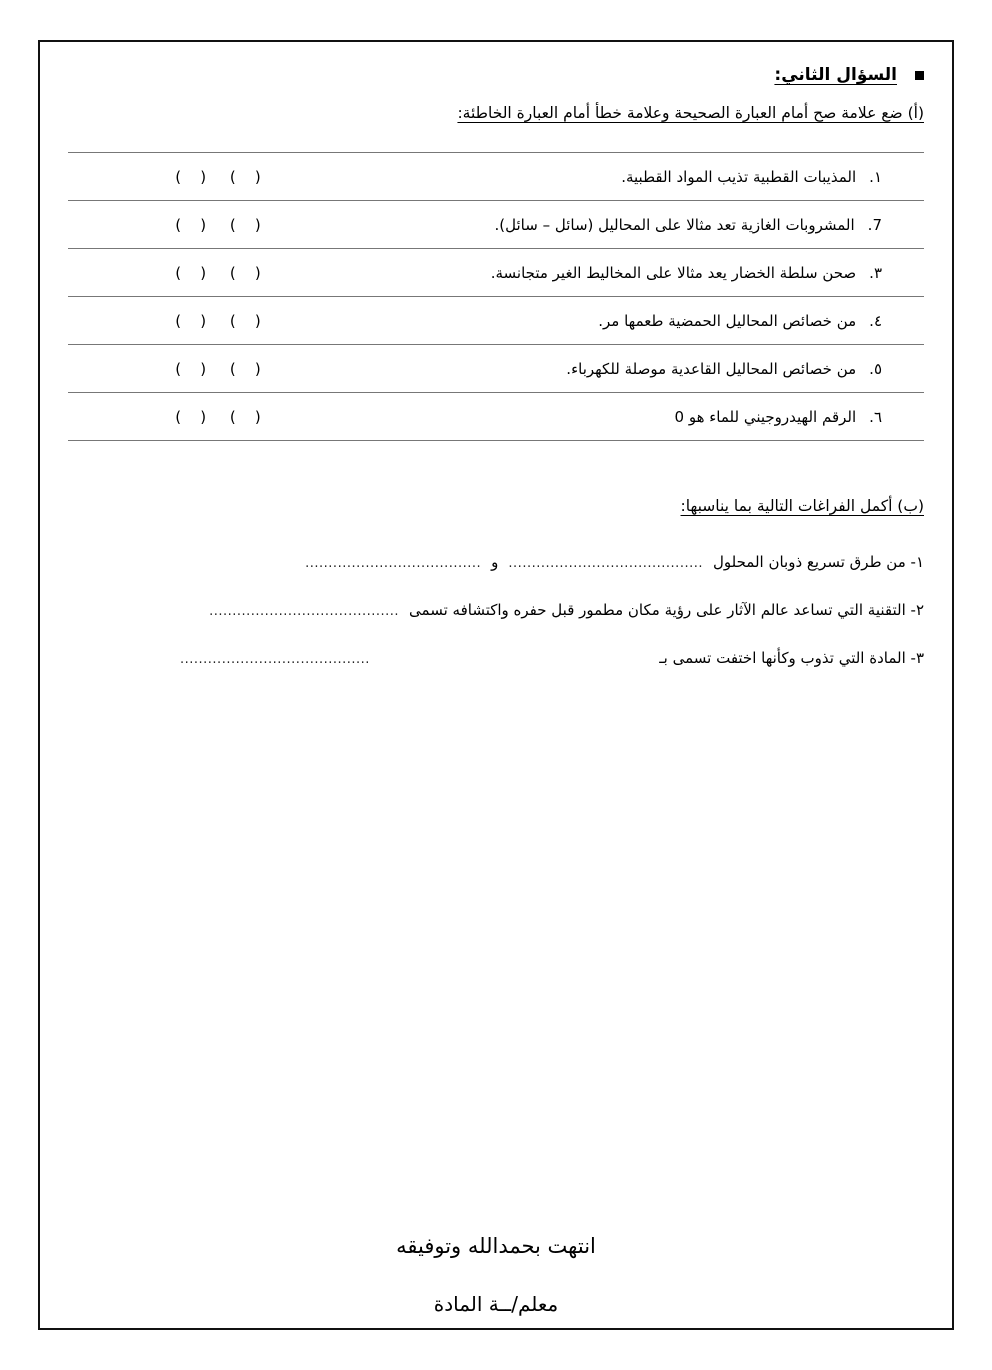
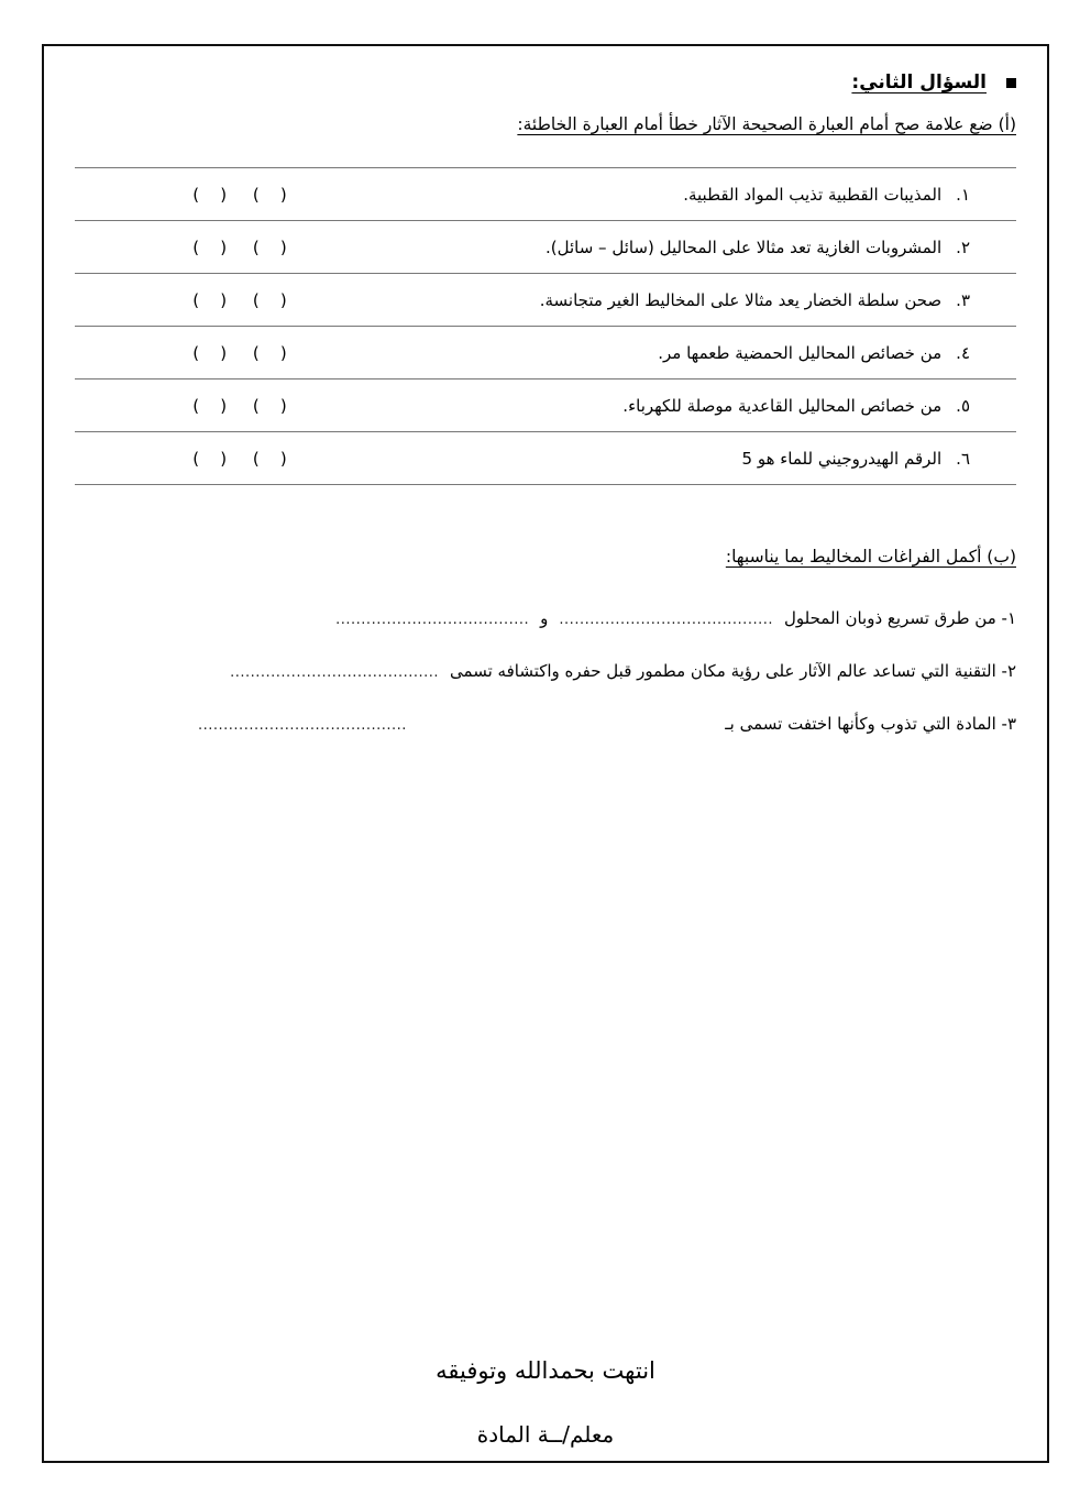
  السؤال الثاني:
- (أ) ضع علامة صح أمام العبارة الصحيحة وعلامة خطأ أمام العبارة الخاطئة:
+ (أ) ضع علامة صح أمام العبارة الصحيحة الآثار خطأ أمام العبارة الخاطئة:
  ١.
  المذيبات القطبية تذيب المواد القطبية.
  ( ) ( )
- 7.
+ ٢.
  المشروبات الغازية تعد مثالا على المحاليل (سائل – سائل).
  ( ) ( )
  ٣.
  صحن سلطة الخضار يعد مثالا على المخاليط الغير متجانسة.
  ( ) ( )
  ٤.
  من خصائص المحاليل الحمضية طعمها مر.
  ( ) ( )
  ٥.
  من خصائص المحاليل القاعدية موصلة للكهرباء.
  ( ) ( )
  ٦.
- الرقم الهيدروجيني للماء هو 0
+ الرقم الهيدروجيني للماء هو 5
  ( ) ( )
- (ب) أكمل الفراغات التالية بما يناسبها:
+ (ب) أكمل الفراغات المخاليط بما يناسبها:
  ١- من طرق تسريع ذوبان المحلول
  ..........................................
  و
  ......................................
  ٢- التقنية التي تساعد عالم الآثار على رؤية مكان مطمور قبل حفره واكتشافه تسمى
  .........................................
  ٣- المادة التي تذوب وكأنها اختفت تسمى بـ
  .........................................
  انتهت بحمدالله وتوفيقه
  معلم/ــة المادة
